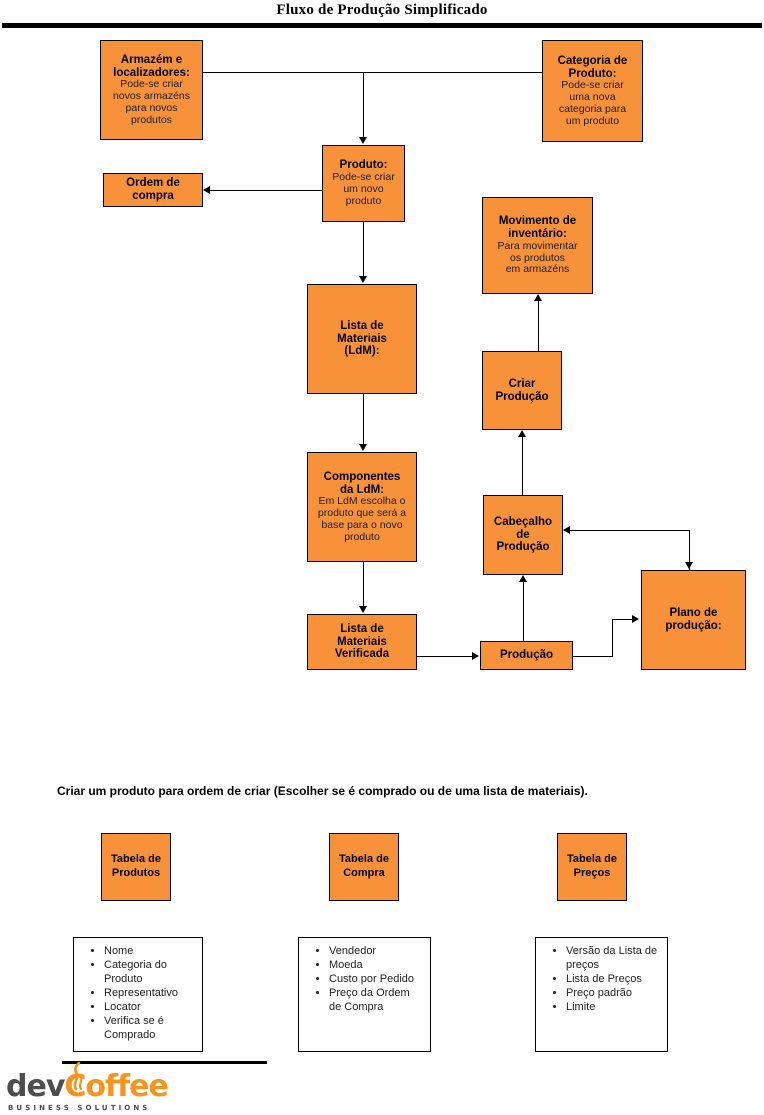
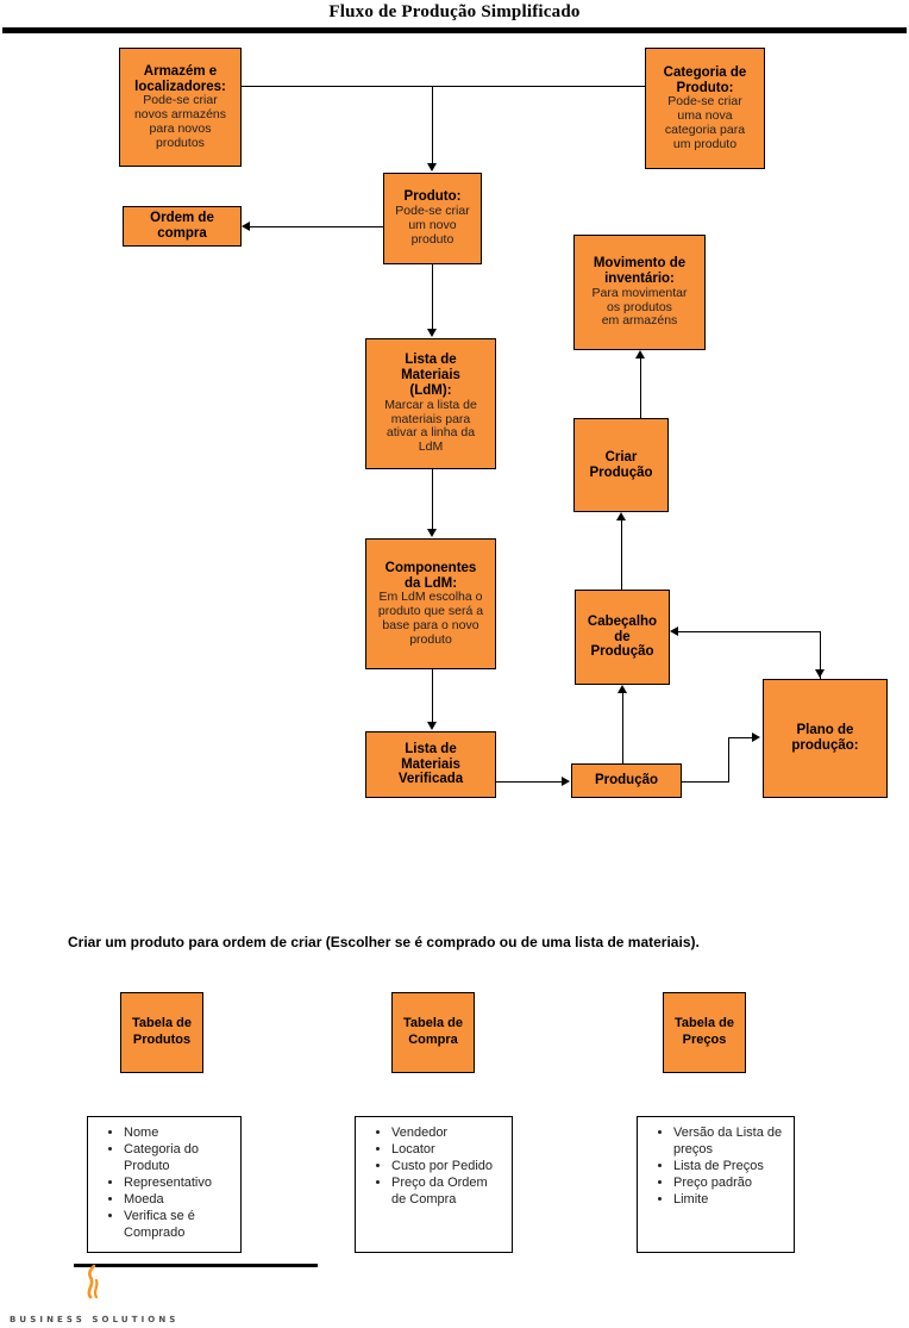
  Fluxo de Produção Simplificado
  Armazém e
  localizadores:
  Pode-se criar
  novos armazéns
  para novos
  produtos
  Categoria de
  Produto:
  Pode-se criar
  uma nova
  categoria para
  um produto
  Produto:
  Pode-se criar
  um novo
  produto
  Ordem de
  compra
  Lista de
  Materiais
  (LdM):
+ Marcar a lista de
+ materiais para
+ ativar a linha da
+ LdM
  Componentes
  da LdM:
  Em LdM escolha o
  produto que será a
  base para o novo
  produto
  Lista de
  Materiais
  Verificada
  Movimento de
  inventário:
  Para movimentar
  os produtos
  em armazéns
  Criar
  Produção
  Cabeçalho
  de
  Produção
  Produção
  Plano de
  produção:
  Criar um produto para ordem de criar (Escolher se é comprado ou de uma lista de materiais).
  Tabela de
  Produtos
  Tabela de
  Compra
  Tabela de
  Preços
  Nome
  Categoria do Produto
  Representativo
- Locator
+ Moeda
  Verifica se é Comprado
  Vendedor
- Moeda
+ Locator
  Custo por Pedido
  Preço da Ordem de Compra
  Versão da Lista de preços
  Lista de Preços
  Preço padrão
  Limite
- devCoffee
  BUSINESS SOLUTIONS
